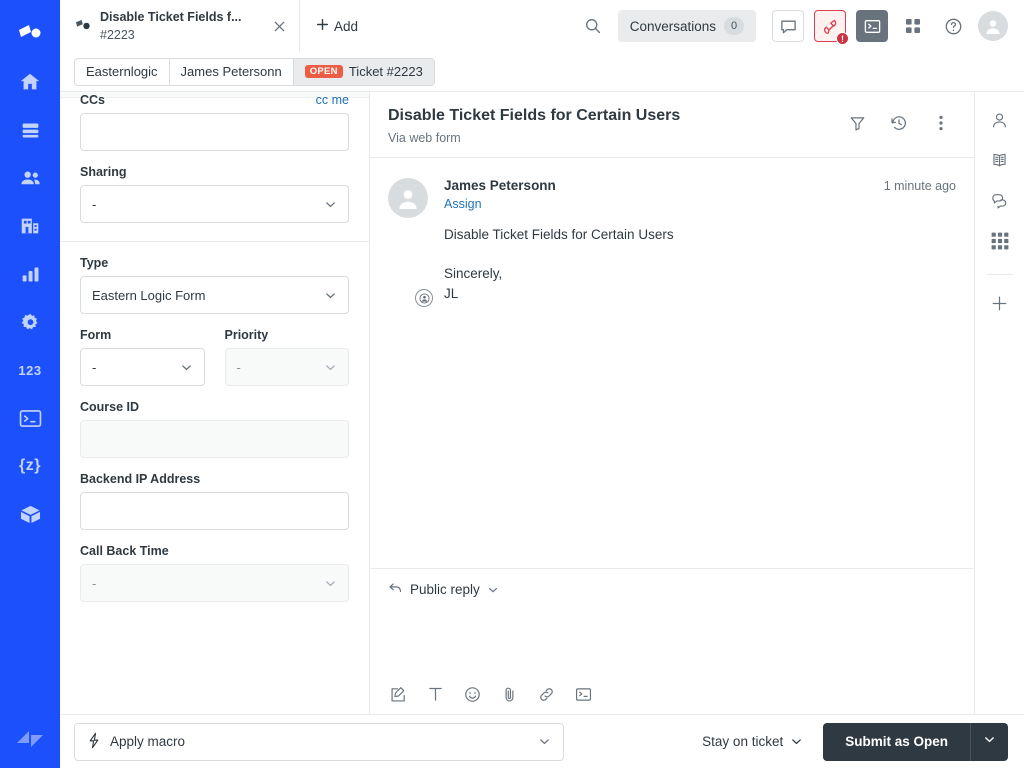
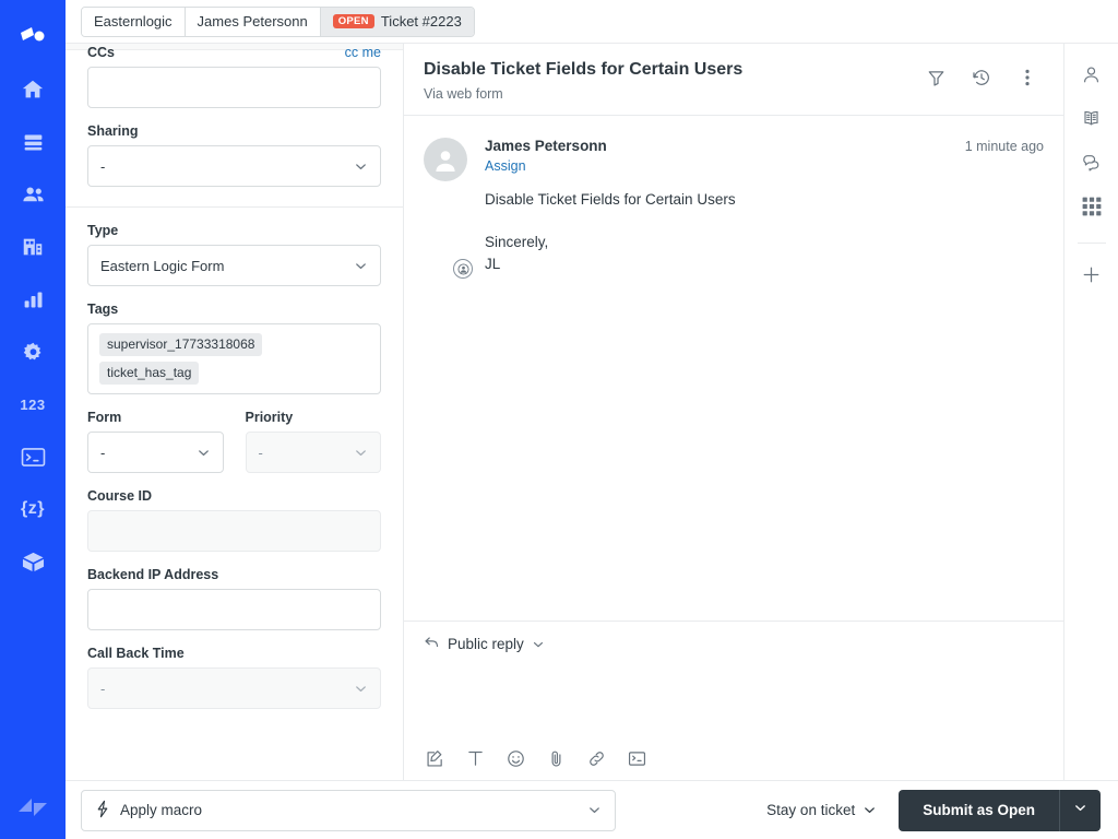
  123
  {z}
- Disable Ticket Fields f... #2223
- Add
- Conversations
- 0
- !
  Easternlogic
  James Petersonn
  OPEN
  Ticket #2223
  CCs
  cc me
  Sharing
  -
  Type
  Eastern Logic Form
+ Tags
+ supervisor_17733318068
+ ticket_has_tag
  Form
  -
  Priority
  -
  Course ID
  Backend IP Address
  Call Back Time
  -
  Disable Ticket Fields for Certain Users
  Via web form
  James Petersonn
  1 minute ago
  Assign
  Disable Ticket Fields for Certain Users
  Sincerely,
  JL
  Public reply
  Apply macro
  Stay on ticket
  Submit as Open
